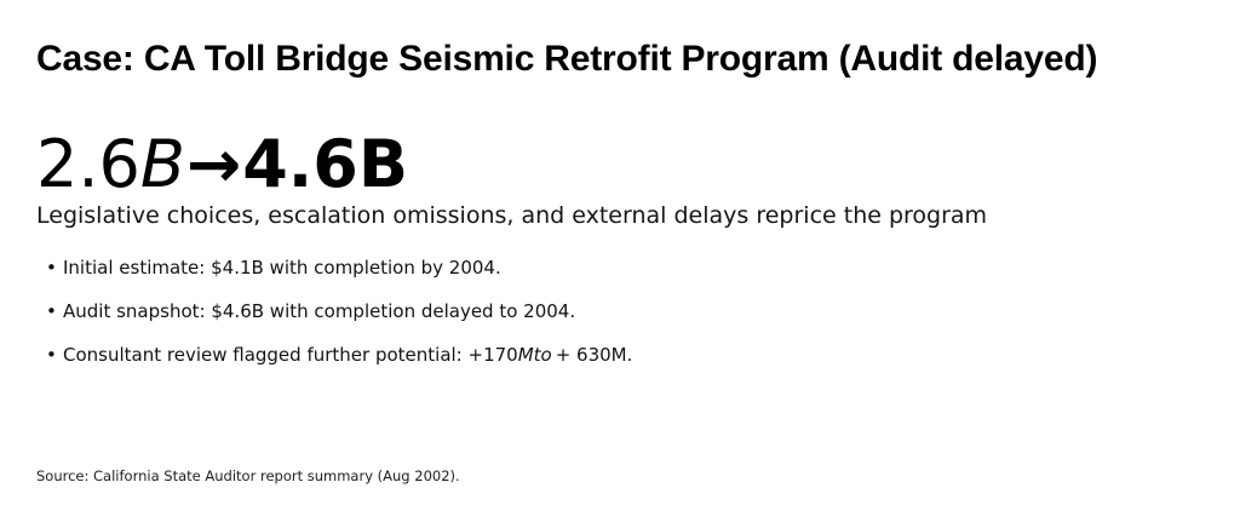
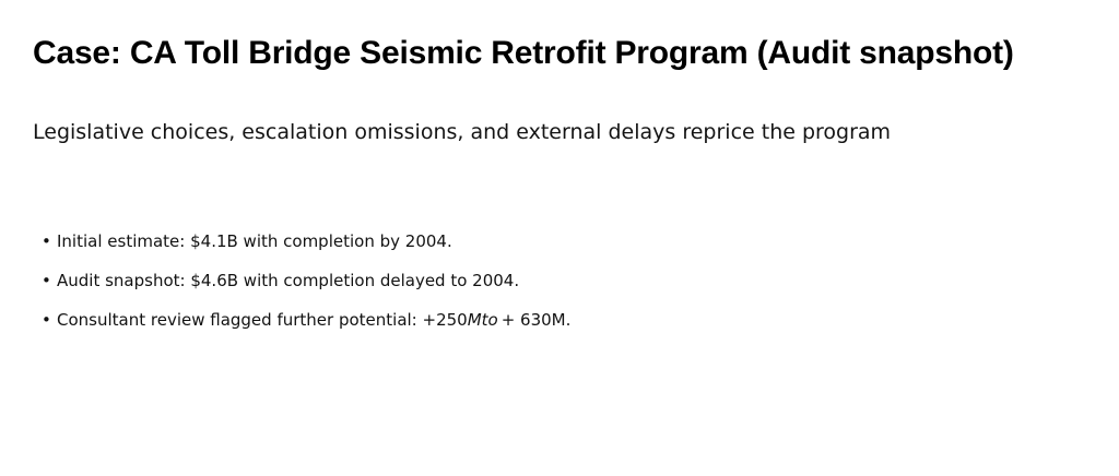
- Case: CA Toll Bridge Seismic Retrofit Program (Audit delayed)
+ Case: CA Toll Bridge Seismic Retrofit Program (Audit snapshot)
- 2.6B→4.6B
  Legislative choices, escalation omissions, and external delays reprice the program
  •
  Initial estimate: $4.1B with completion by 2004.
  •
  Audit snapshot: $4.6B with completion delayed to 2004.
  •
- Consultant review flagged further potential: +170Mto + 630M.
+ Consultant review flagged further potential: +250Mto + 630M.
- Source: California State Auditor report summary (Aug 2002).
